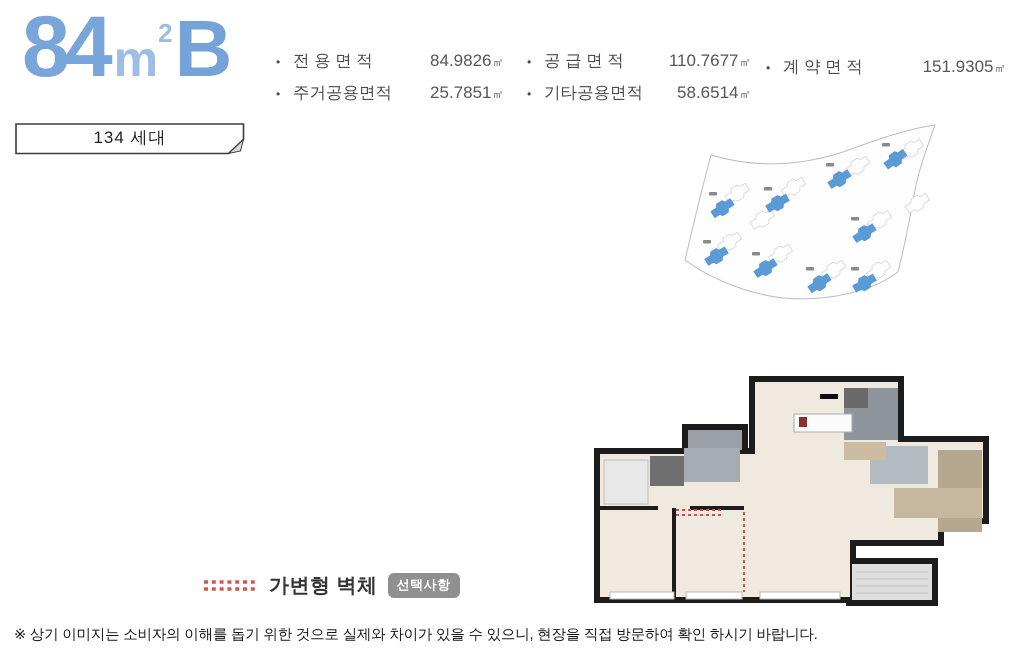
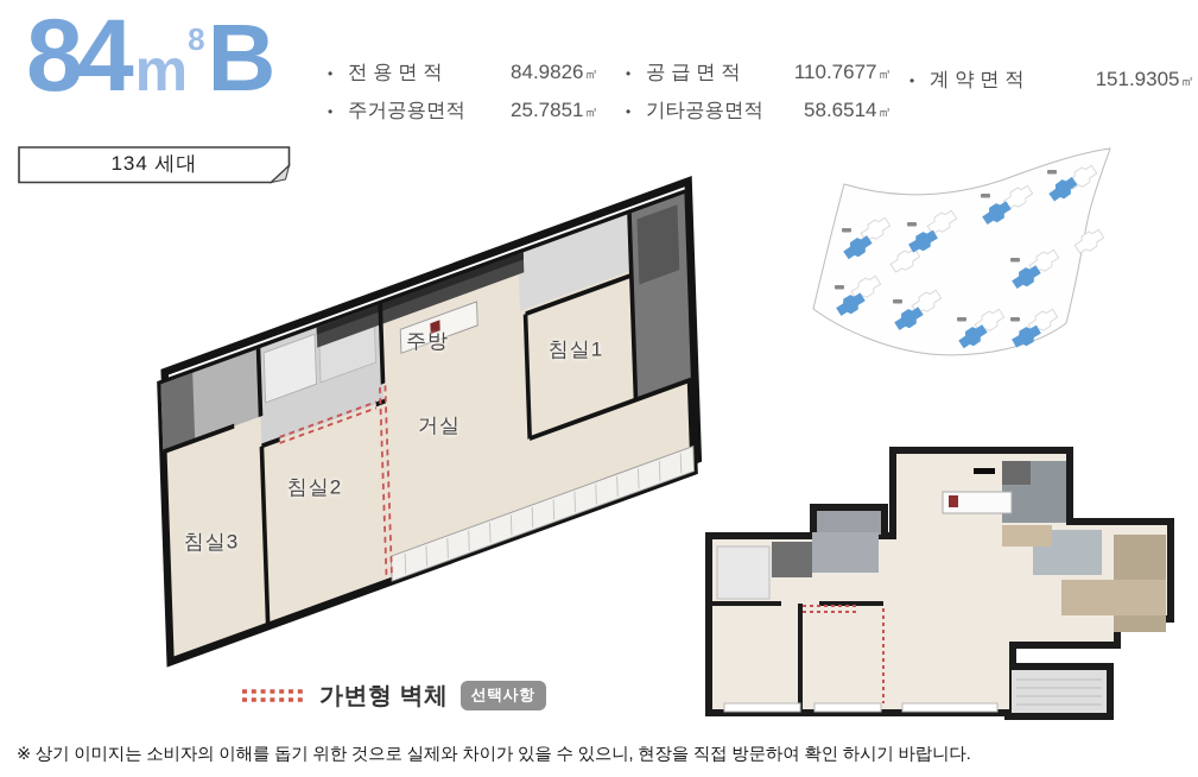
  84
  m
- 2
+ 8
  B
  134 세대
  •
  전 용 면 적
  84.9826㎡
  •
  주거공용면적
  25.7851㎡
  •
  공 급 면 적
  110.7677㎡
  •
  기타공용면적
  58.6514㎡
  •
  계 약 면 적
  151.9305㎡
+ 주방
+ 침실1
+ 거실
+ 침실2
+ 침실3
  가변형 벽체
  선택사항
  ※ 상기 이미지는 소비자의 이해를 돕기 위한 것으로 실제와 차이가 있을 수 있으니, 현장을 직접 방문하여 확인 하시기 바랍니다.
